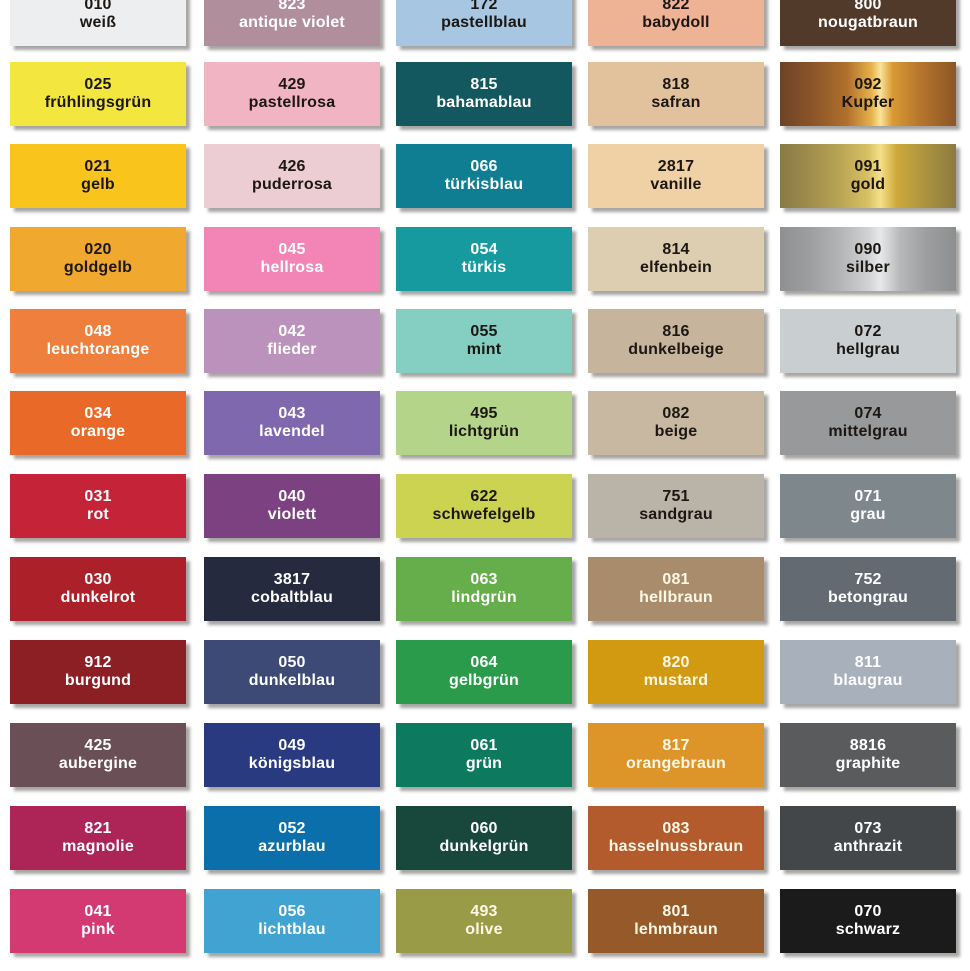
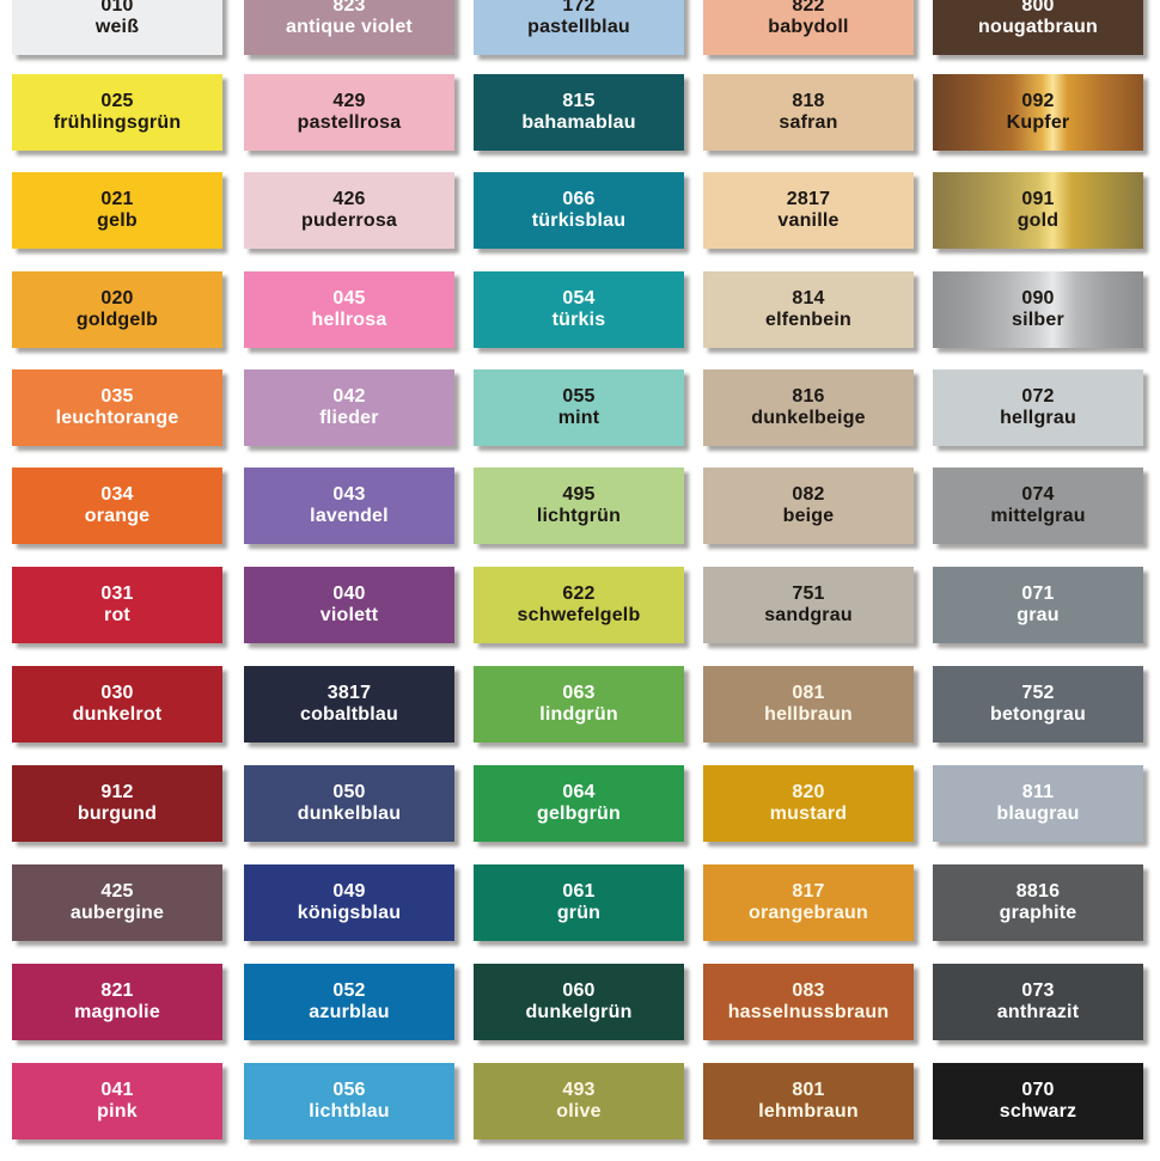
  010
  weiß
  025
  frühlingsgrün
  021
  gelb
  020
  goldgelb
- 048
+ 035
  leuchtorange
  034
  orange
  031
  rot
  030
  dunkelrot
  912
  burgund
  425
  aubergine
  821
  magnolie
  041
  pink
  823
  antique violet
  429
  pastellrosa
  426
  puderrosa
  045
  hellrosa
  042
  flieder
  043
  lavendel
  040
  violett
  3817
  cobaltblau
  050
  dunkelblau
  049
  königsblau
  052
  azurblau
  056
  lichtblau
  172
  pastellblau
  815
  bahamablau
  066
  türkisblau
  054
  türkis
  055
  mint
  495
  lichtgrün
  622
  schwefelgelb
  063
  lindgrün
  064
  gelbgrün
  061
  grün
  060
  dunkelgrün
  493
  olive
  822
  babydoll
  818
  safran
  2817
  vanille
  814
  elfenbein
  816
  dunkelbeige
  082
  beige
  751
  sandgrau
  081
  hellbraun
  820
  mustard
  817
  orangebraun
  083
  hasselnussbraun
  801
  lehmbraun
  800
  nougatbraun
  092
  Kupfer
  091
  gold
  090
  silber
  072
  hellgrau
  074
  mittelgrau
  071
  grau
  752
  betongrau
  811
  blaugrau
  8816
  graphite
  073
  anthrazit
  070
  schwarz
